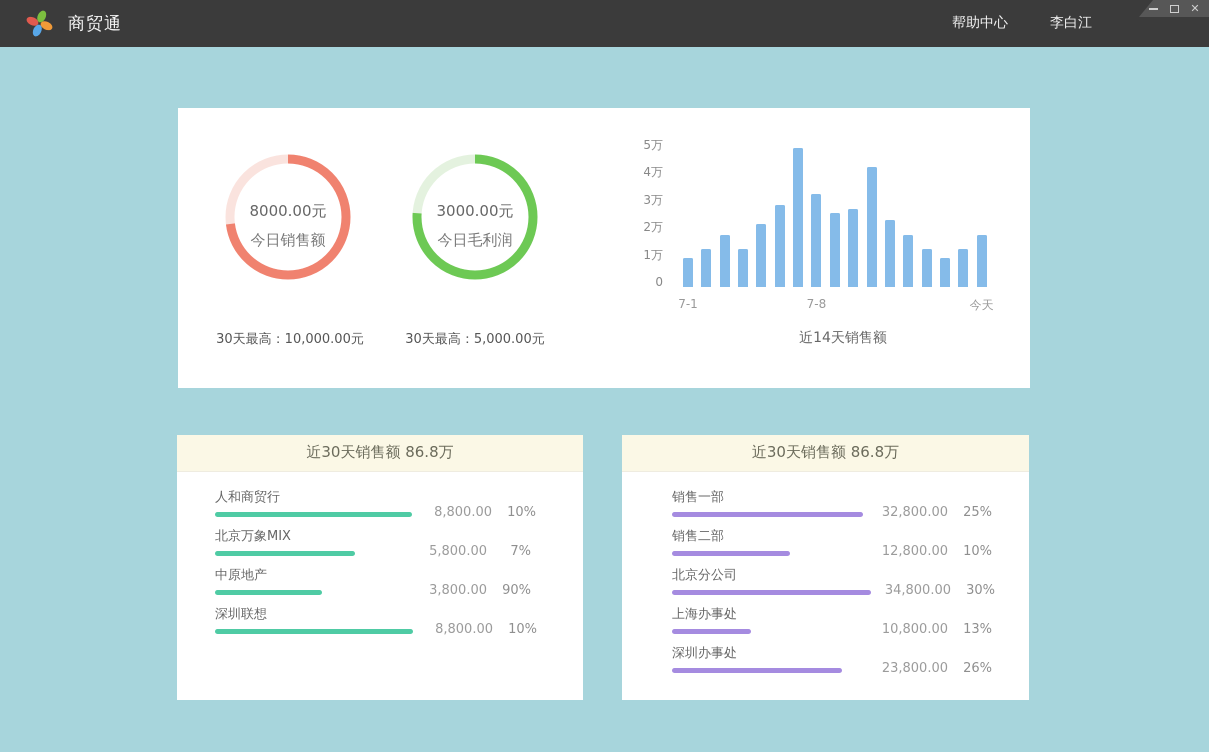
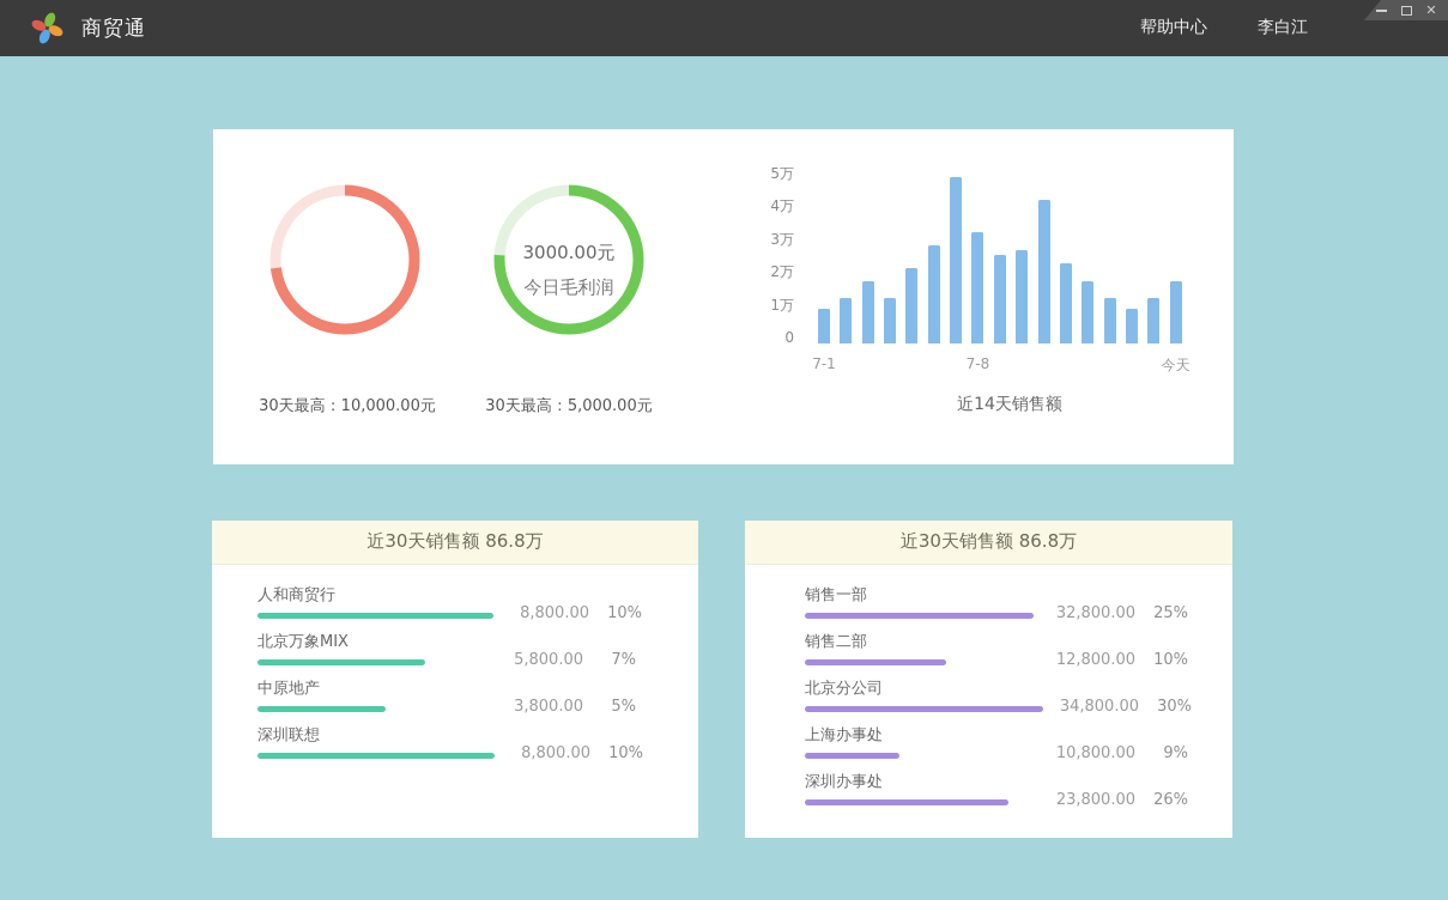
  商贸通
  帮助中心
  李白江
  ✕
- 8000.00元
- 今日销售额
  30天最高：10,000.00元
  3000.00元
  今日毛利润
  30天最高：5,000.00元
  5万
  4万
  3万
  2万
  1万
  0
  7-1
  7-8
  今天
  近14天销售额
  近30天销售额 86.8万
  人和商贸行
  8,800.00
  10%
  北京万象MIX
  5,800.00
  7%
  中原地产
  3,800.00
- 90%
+ 5%
  深圳联想
  8,800.00
  10%
  近30天销售额 86.8万
  销售一部
  32,800.00
  25%
  销售二部
  12,800.00
  10%
  北京分公司
  34,800.00
  30%
  上海办事处
  10,800.00
- 13%
+ 9%
  深圳办事处
  23,800.00
  26%
